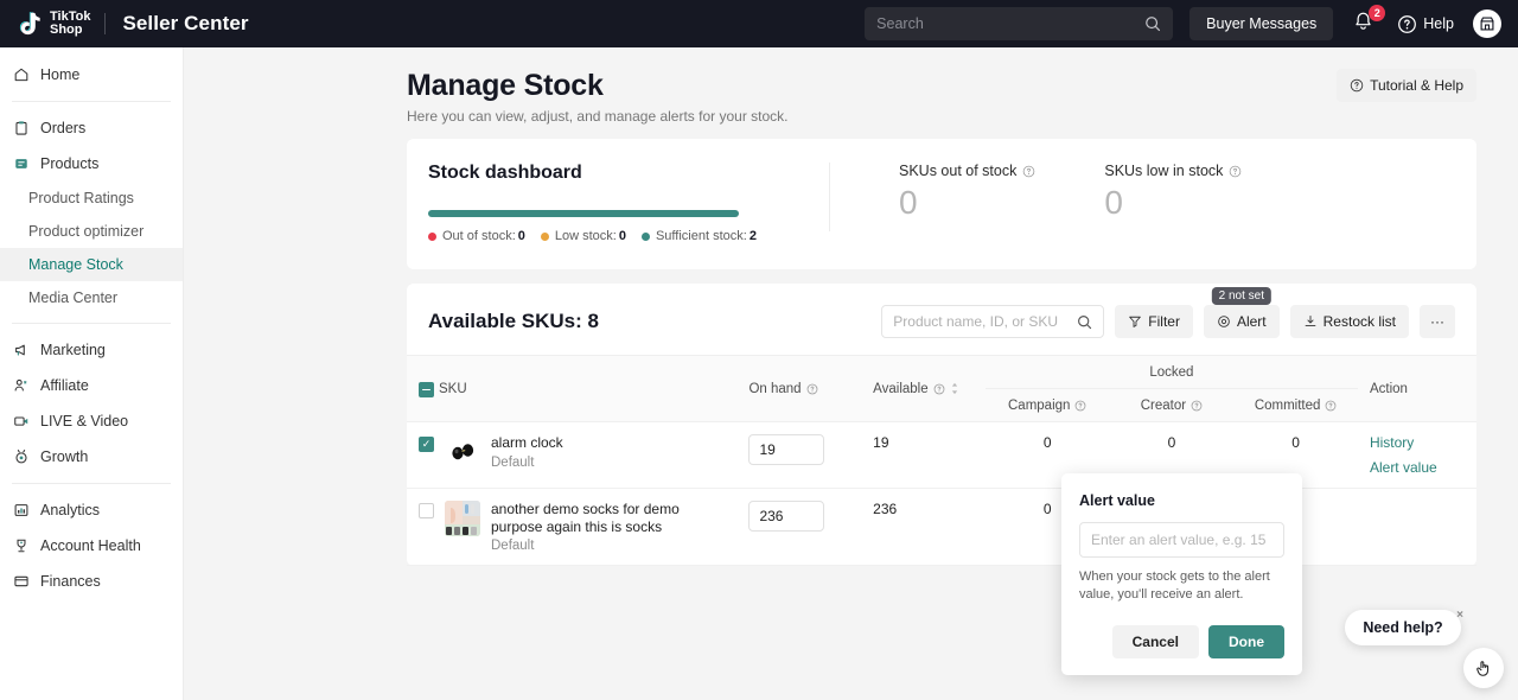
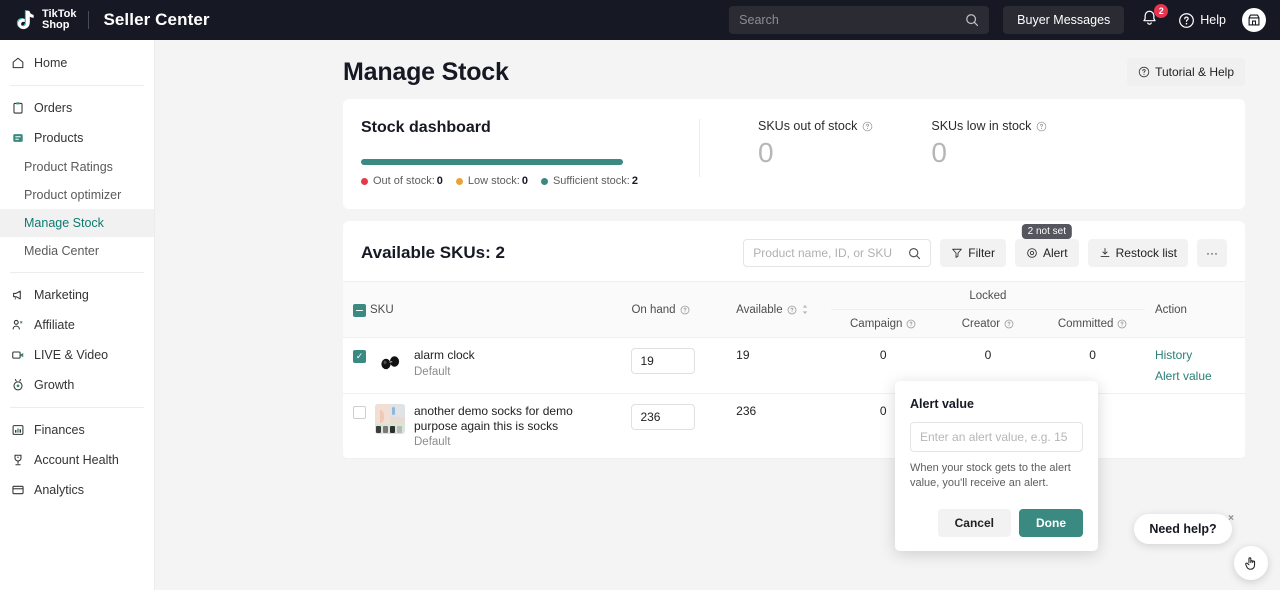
  TikTok
  Shop
  Seller Center
  Search
  Buyer Messages
  2
  Help
  Home
  Orders
  Products
  Product Ratings
  Product optimizer
  Manage Stock
  Media Center
  Marketing
  Affiliate
  LIVE & Video
  Growth
- Analytics
+ Finances
  Account Health
- Finances
+ Analytics
  Manage Stock
- Here you can view, adjust, and manage alerts for your stock.
  Tutorial & Help
  Stock dashboard
  Out of stock:
  0
  Low stock:
  0
  Sufficient stock:
  2
  SKUs out of stock
  0
  SKUs low in stock
  0
- Available SKUs: 8
+ Available SKUs: 2
  Product name, ID, or SKU
  Filter
  2 not set
  Alert
  Restock list
  ···
  SKU	On hand	Available	Locked	Action
  Campaign	Creator	Committed
  alarm clock Default	19	19	0	0	0	History Alert value
  another demo socks for demo purpose again this is socks Default	236	236	0
  Alert value
  Enter an alert value, e.g. 15
  When your stock gets to the alert value, you'll receive an alert.
  Cancel
  Done
  Need help?
  ×
